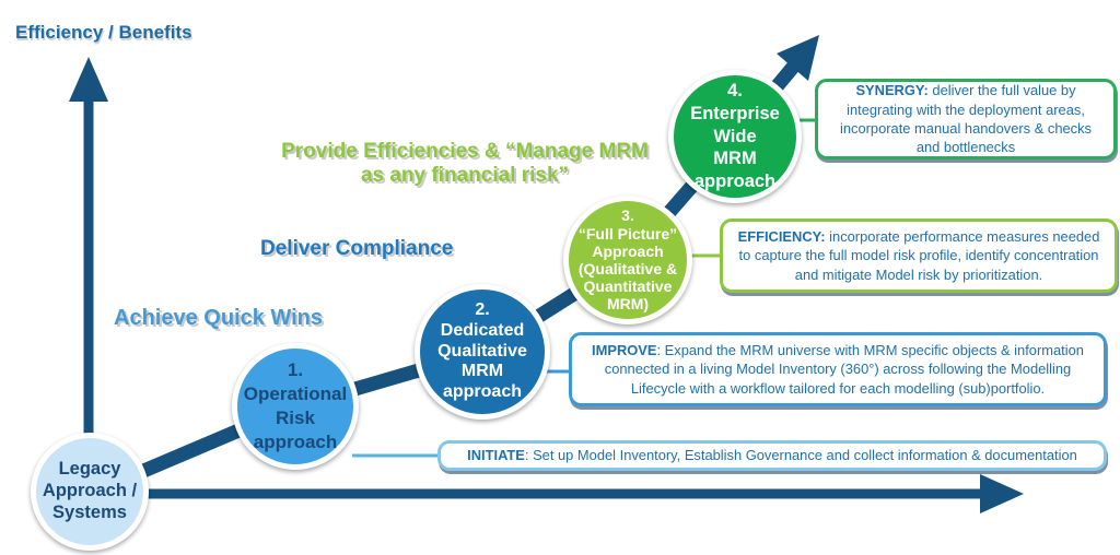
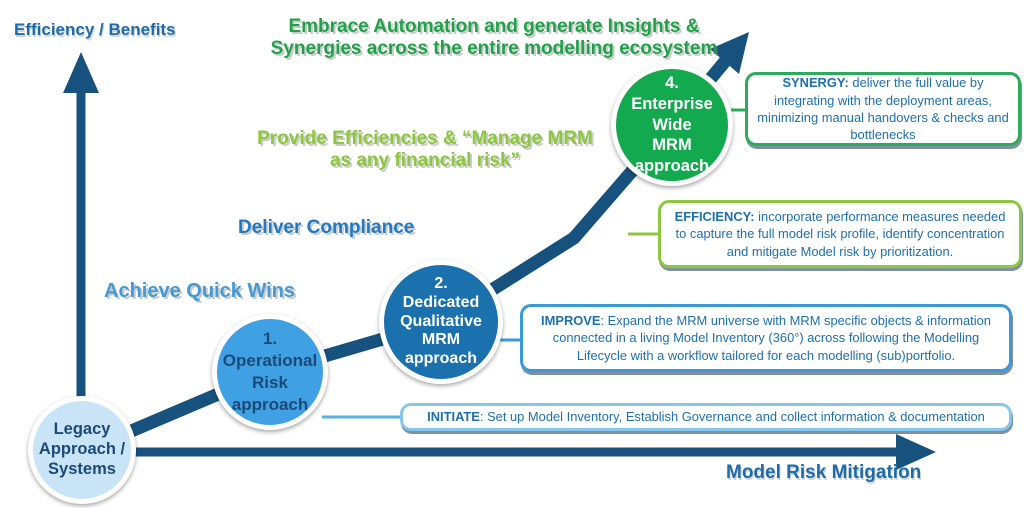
  Efficiency / Benefits
+ Model Risk Mitigation
+ Embrace Automation and generate Insights &
+ Synergies across the entire modelling ecosystem
  Provide Efficiencies & “Manage MRM
  as any financial risk”
  Deliver Compliance
  Achieve Quick Wins
  Legacy
  Approach /
  Systems
  1.
  Operational
  Risk
  approach
  2.
  Dedicated
  Qualitative
  MRM
  approach
- 3.
- “Full Picture”
- Approach
- (Qualitative &
- Quantitative
- MRM)
  4.
  Enterprise Wide
  MRM
  approach
- SYNERGY: deliver the full value by integrating with the deployment areas, incorporate manual handovers & checks and bottlenecks
+ SYNERGY: deliver the full value by integrating with the deployment areas, minimizing manual handovers & checks and bottlenecks
  EFFICIENCY: incorporate performance measures needed to capture the full model risk profile, identify concentration and mitigate Model risk by prioritization.
  IMPROVE: Expand the MRM universe with MRM specific objects & information connected in a living Model Inventory (360°) across following the Modelling Lifecycle with a workflow tailored for each modelling (sub)portfolio.
  INITIATE: Set up Model Inventory, Establish Governance and collect information & documentation
